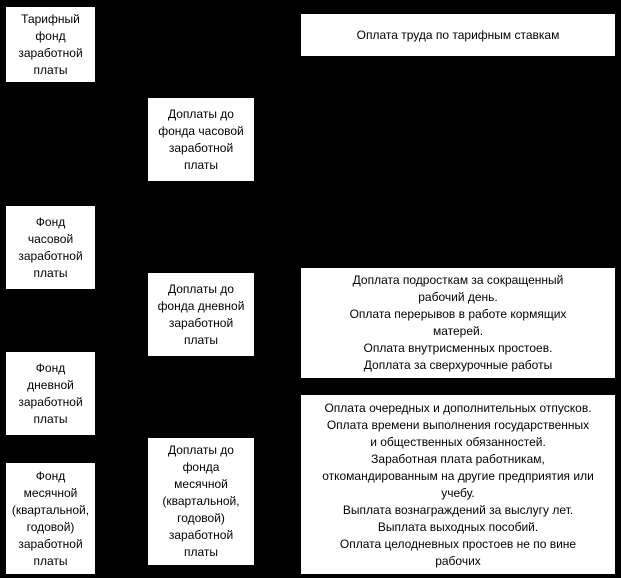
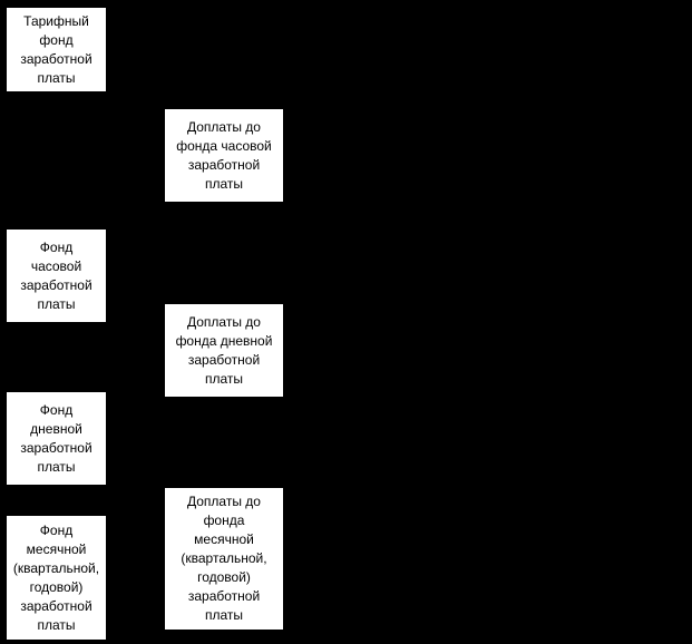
  Тарифный
  фонд
  заработной
  платы
  Фонд
  часовой
  заработной
  платы
  Фонд
  дневной
  заработной
  платы
  Фонд
  месячной
  (квартальной,
  годовой)
  заработной
  платы
  Доплаты до
  фонда часовой
  заработной
  платы
  Доплаты до
  фонда дневной
  заработной
  платы
  Доплаты до
  фонда
  месячной
  (квартальной,
  годовой)
  заработной
  платы
- Оплата труда по тарифным ставкам
- Доплата подросткам за сокращенный
- рабочий день.
- Оплата перерывов в работе кормящих
- матерей.
- Оплата внутрисменных простоев.
- Доплата за сверхурочные работы
- Оплата очередных и дополнительных отпусков.
- Оплата времени выполнения государственных
- и общественных обязанностей.
- Заработная плата работникам,
- откомандированным на другие предприятия или
- учебу.
- Выплата вознаграждений за выслугу лет.
- Выплата выходных пособий.
- Оплата целодневных простоев не по вине
- рабочих
